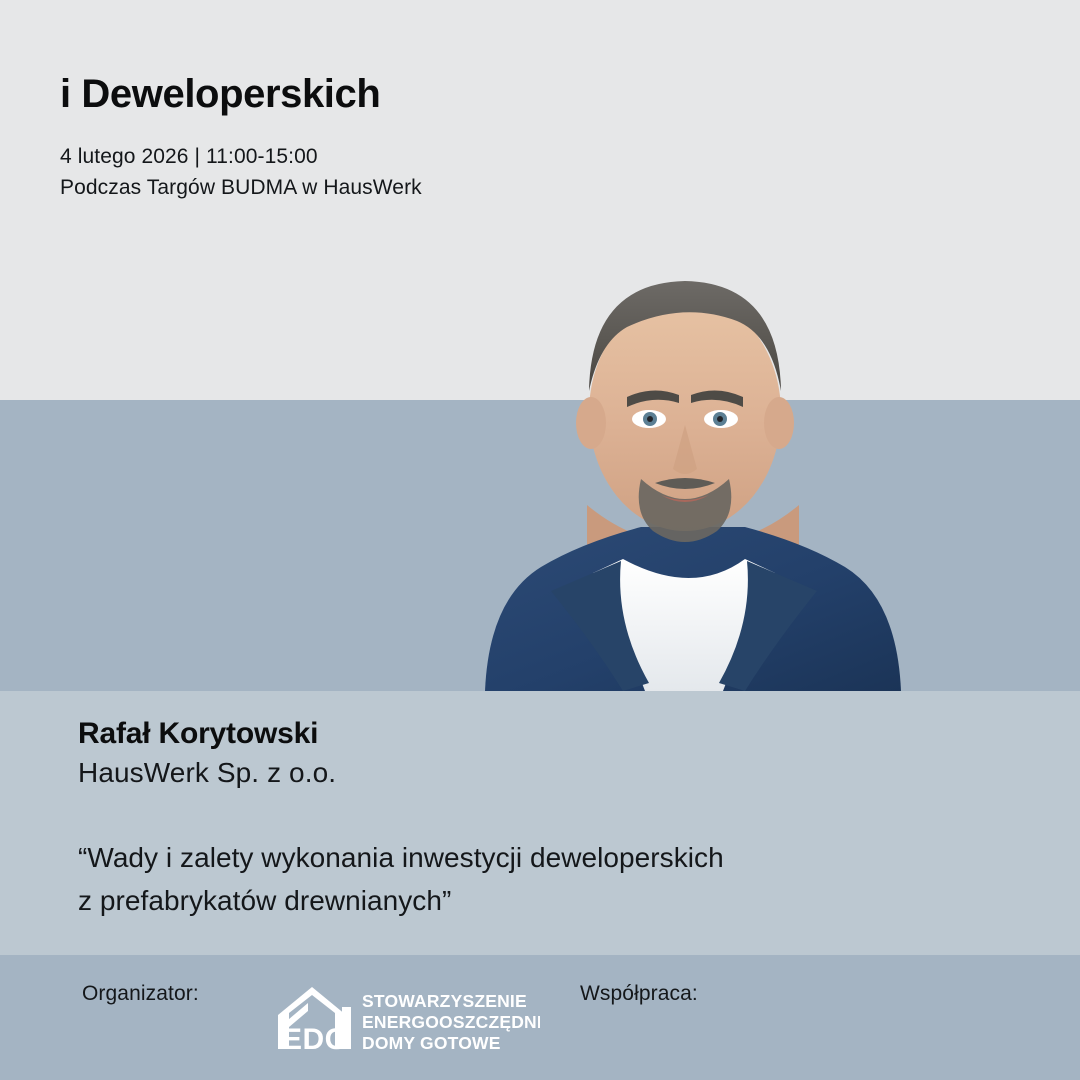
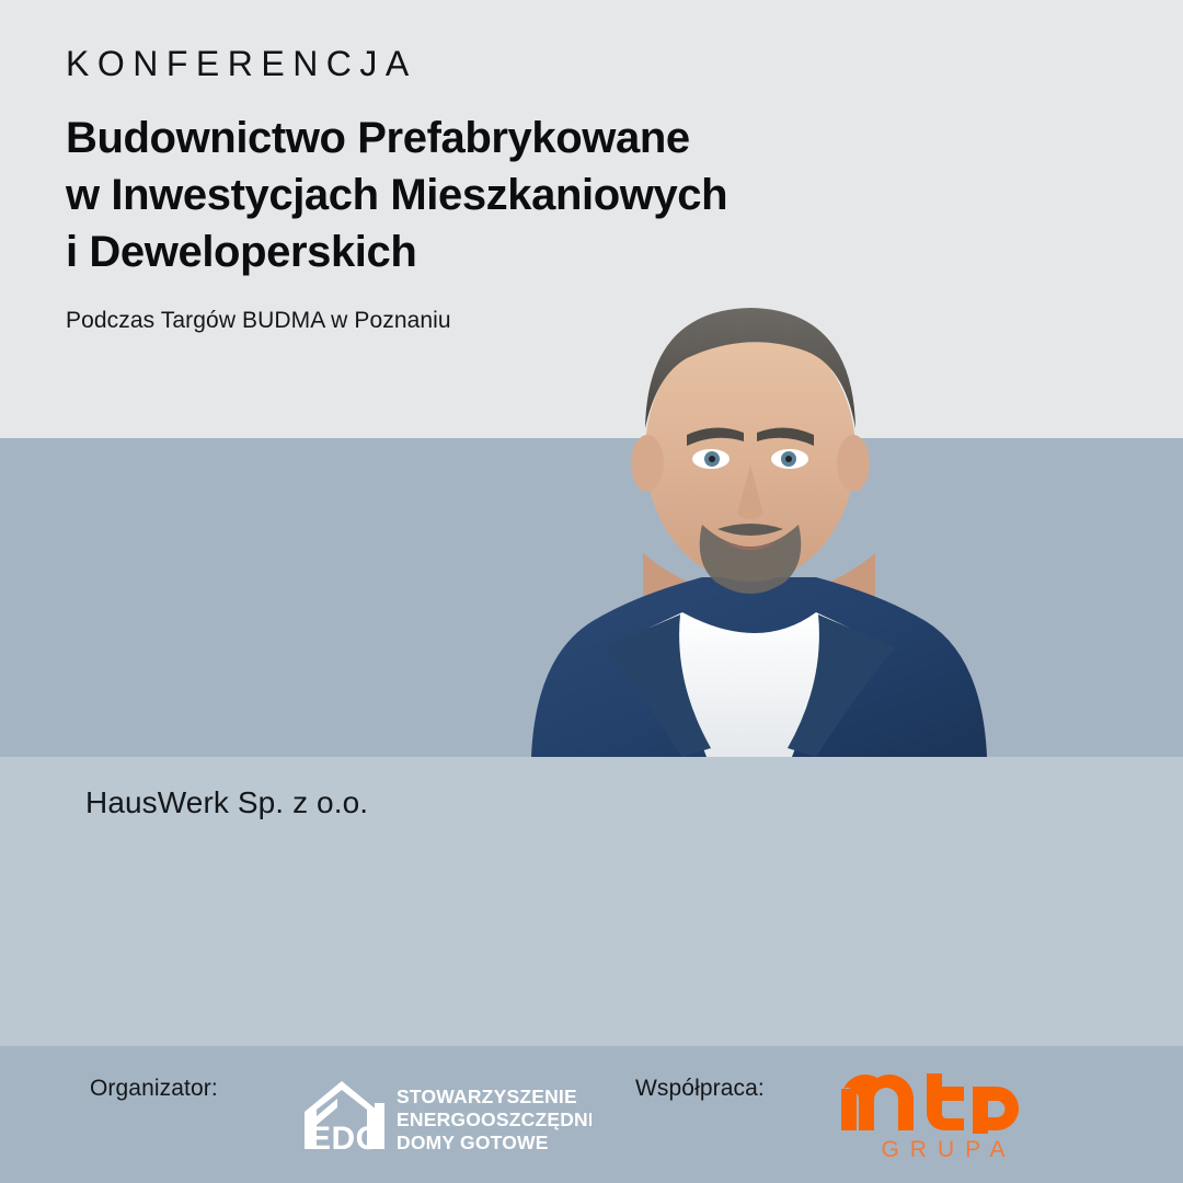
+ KONFERENCJA
+ Budownictwo Prefabrykowane
+ w Inwestycjach Mieszkaniowych
  i Deweloperskich
- 4 lutego 2026 | 11:00-15:00
- Podczas Targów BUDMA w HausWerk
+ Podczas Targów BUDMA w Poznaniu
- Rafał Korytowski
  HausWerk Sp. z o.o.
- “Wady i zalety wykonania inwestycji deweloperskich
- z prefabrykatów drewnianych”
  Organizator:
  Współpraca:
  EDG
  STOWARZYSZENIE
  ENERGOOSZCZĘDN
  DOMY GOTOWE
+ GRUPA
